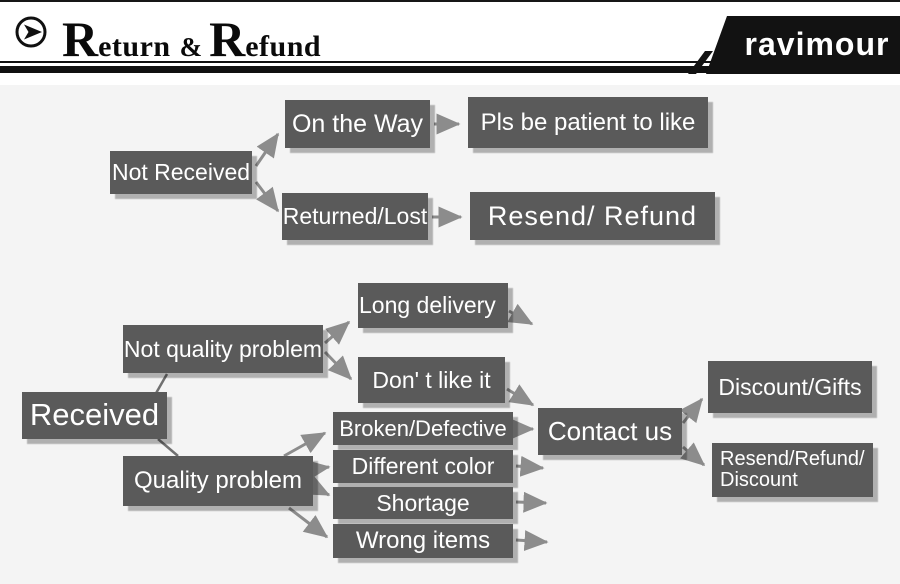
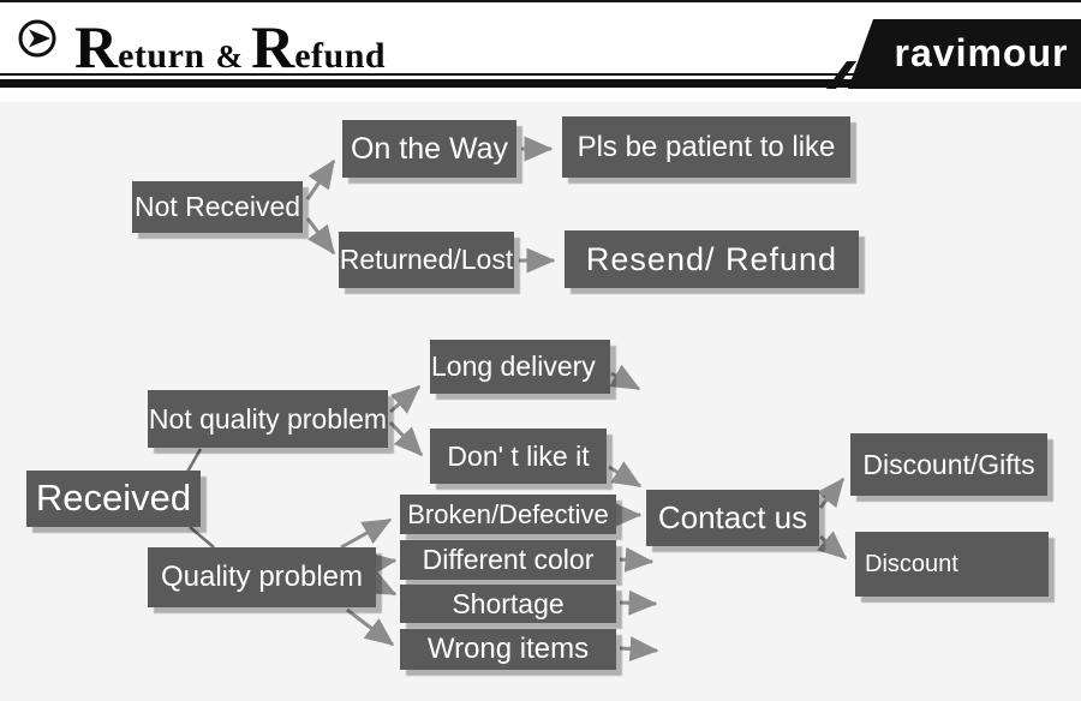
  Return & Refund
  ravimour
  Not Received
  On the Way
  Pls be patient to like
  Returned/Lost
  Resend/ Refund
  Received
  Not quality problem
  Long delivery
  Don' t like it
  Contact us
  Discount/Gifts
- Resend/Refund/
  Discount
  Quality problem
  Broken/Defective
  Different color
  Shortage
  Wrong items
